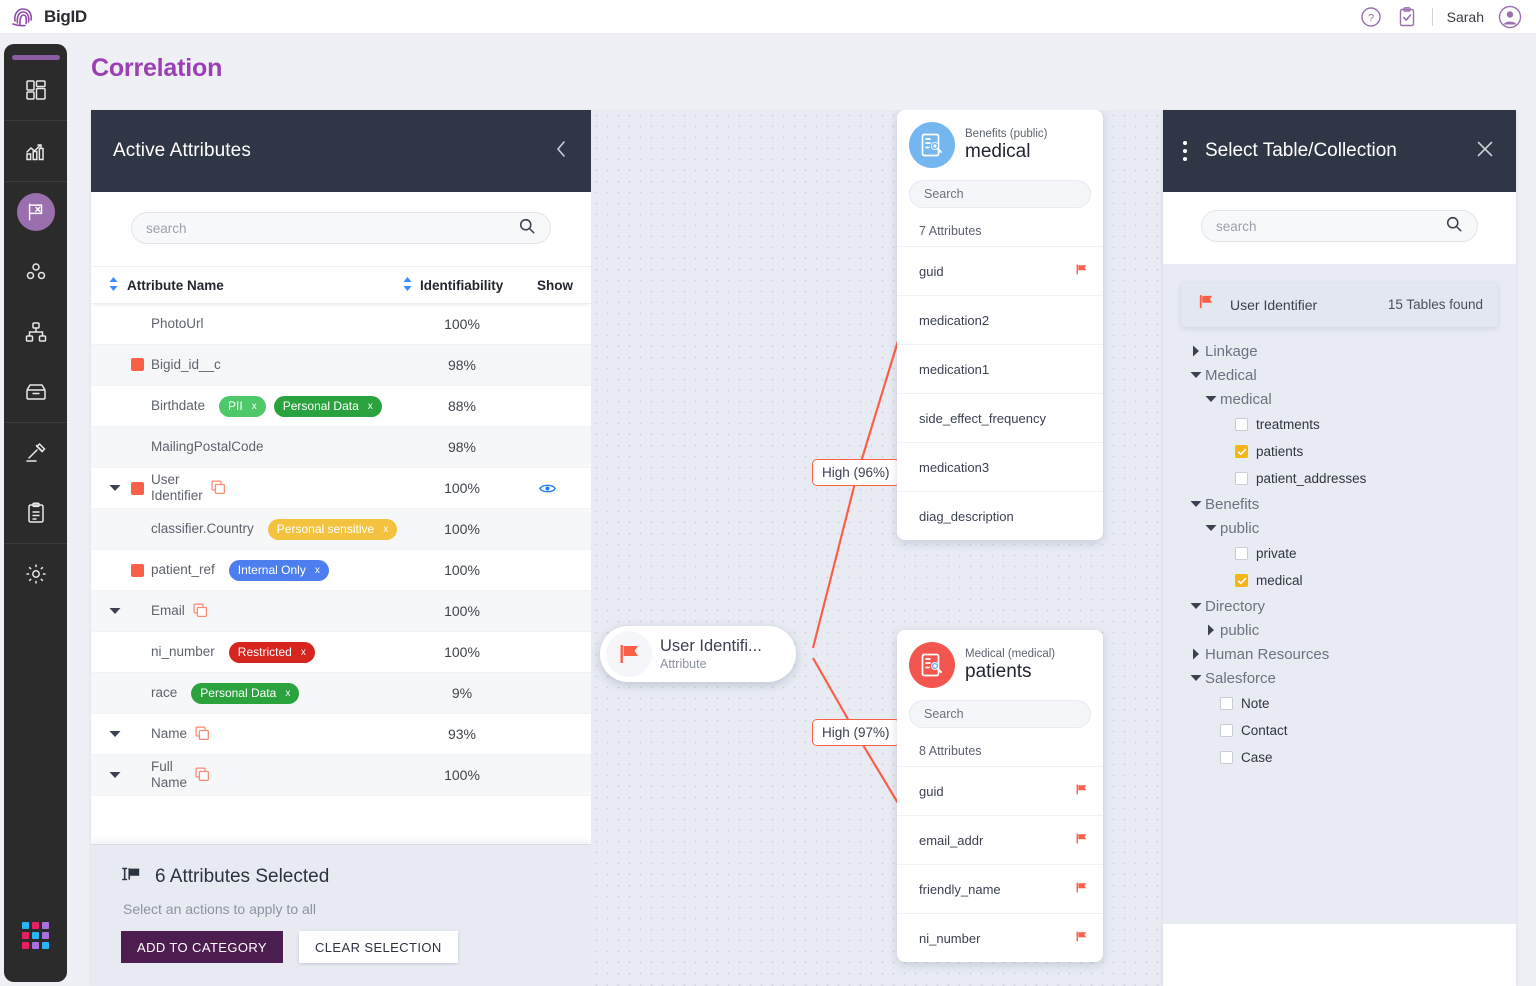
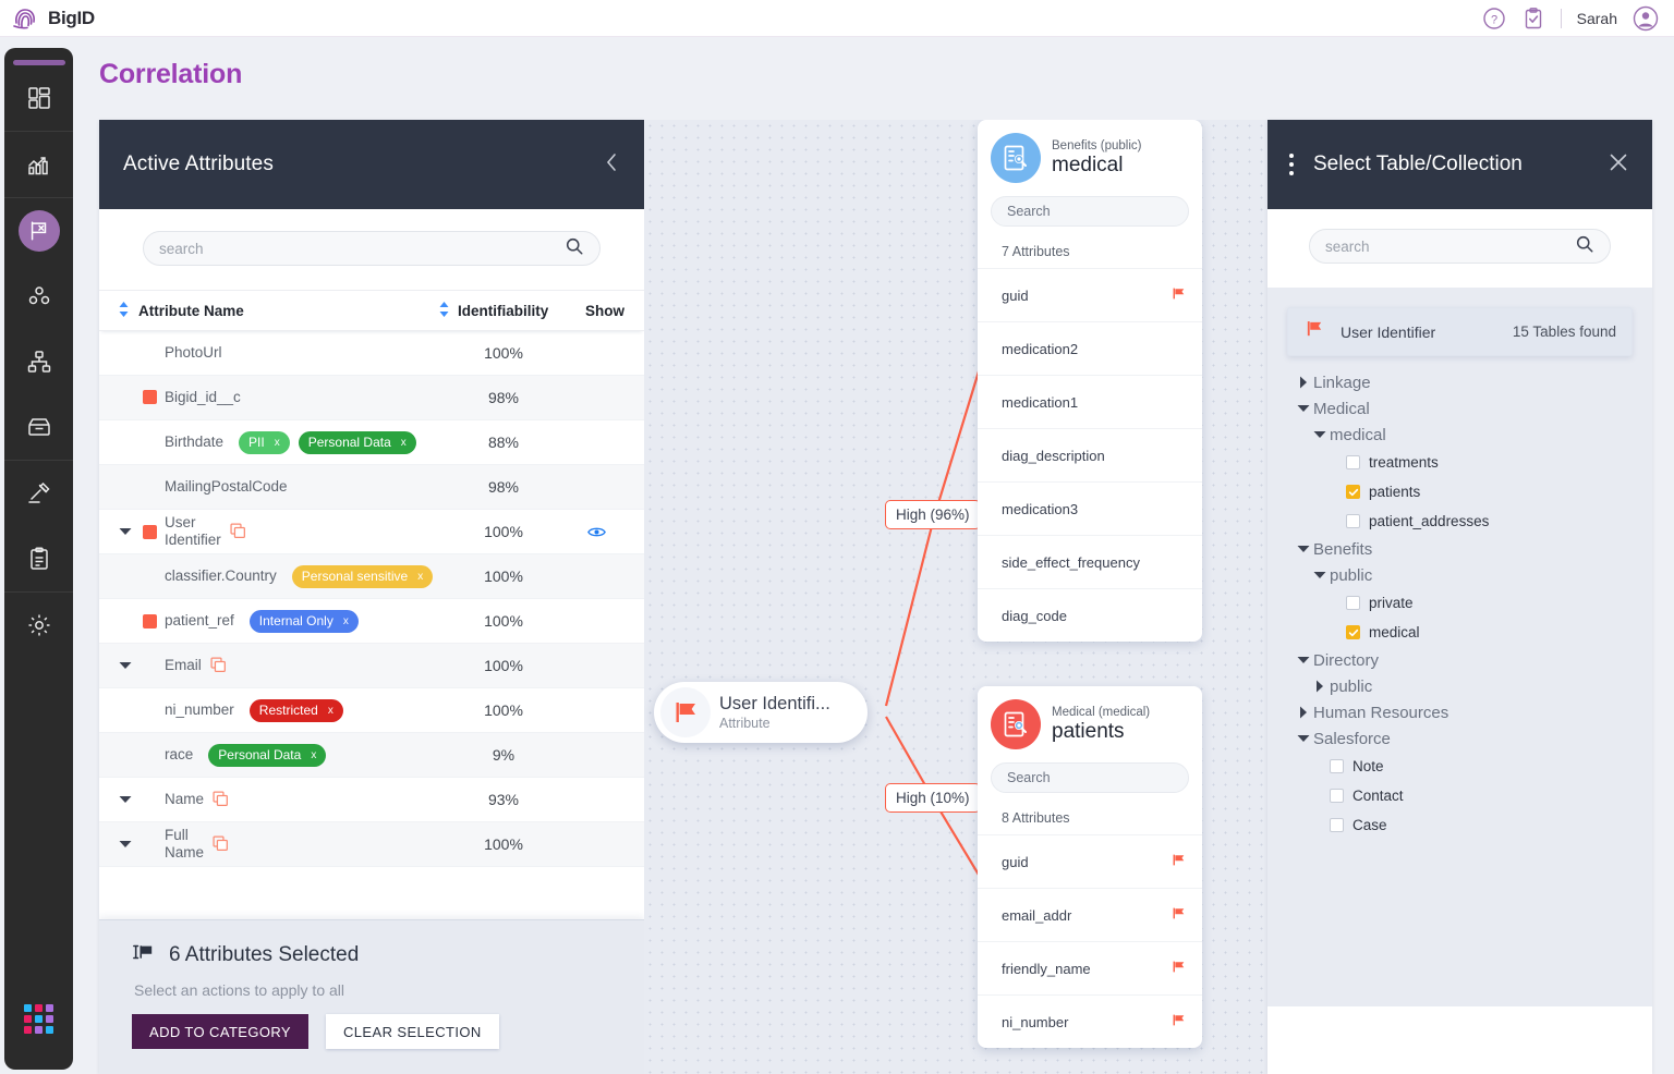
  BigID
  ?
  Sarah
  Correlation
  Active Attributes
  search
  Attribute Name
  Identifiability
  Show
  PhotoUrl
  100%
  Bigid_id__c
  98%
  Birthdate
  PII
  x
  Personal Data
  x
  88%
  MailingPostalCode
  98%
  User
  Identifier
  100%
  classifier.Country
  Personal sensitive
  x
  100%
  patient_ref
  Internal Only
  x
  100%
  Email
  100%
  ni_number
  Restricted
  x
  100%
  race
  Personal Data
  x
  9%
  Name
  93%
  Full
  Name
  100%
  6 Attributes Selected
  Select an actions to apply to all
  ADD TO CATEGORY
  CLEAR SELECTION
  User Identifi...
  Attribute
  High (96%)
- High (97%)
+ High (10%)
  Benefits (public)
  medical
  Search
  7 Attributes
  guid
  medication2
  medication1
- side_effect_frequency
+ diag_description
  medication3
- diag_description
+ side_effect_frequency
+ diag_code
  Medical (medical)
  patients
  Search
  8 Attributes
  guid
  email_addr
  friendly_name
  ni_number
  Select Table/Collection
  search
  User Identifier
  15 Tables found
  Linkage
  Medical
  medical
  treatments
  patients
  patient_addresses
  Benefits
  public
  private
  medical
  Directory
  public
  Human Resources
  Salesforce
  Note
  Contact
  Case
